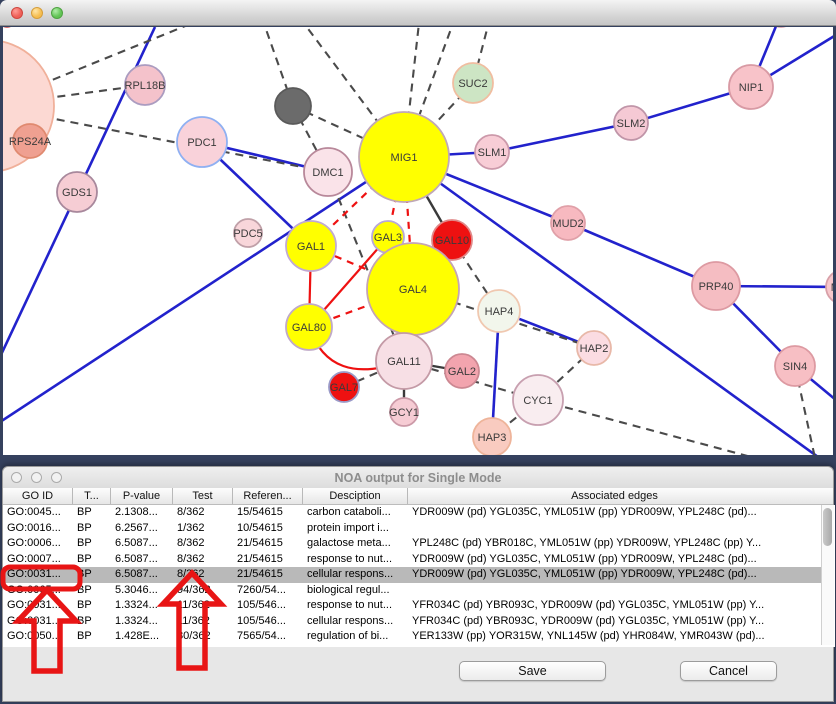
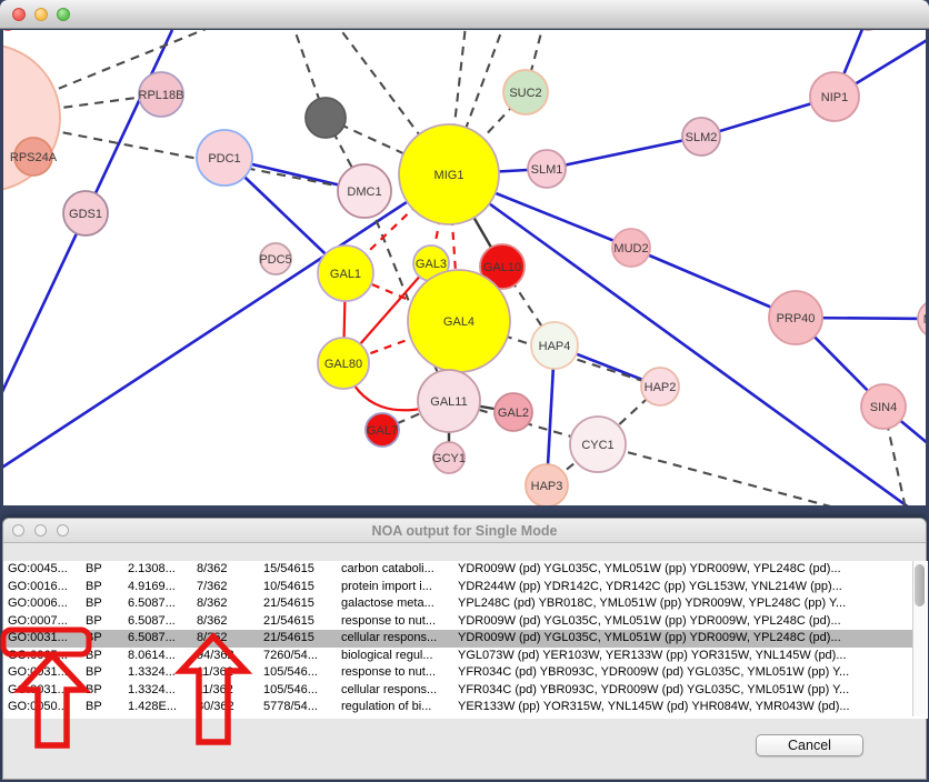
  RPL18B
  RPS24A
  GDS1
  PDC1
  PDC5
  MIG1
  SUC2
  SLM1
  DMC1
  SLM2
  NIP1
  MUD2
  PRP40
  SIN4
  HAP2
  CYC1
  HAP3
  HAP4
  GAL1
  GAL3
  GAL10
  GAL4
  GAL80
  GAL11
  GAL7
  GAL2
  GCY1
  NOA output for Single Mode
- GO ID
- T...
- P-value
- Test
- Referen...
- Desciption
- Associated edges
  GO:0045...
  BP
  2.1308...
  8/362
  15/54615
  carbon cataboli...
  YDR009W (pd) YGL035C, YML051W (pp) YDR009W, YPL248C (pd)...
  GO:0016...
  BP
- 6.2567...
+ 4.9169...
- 1/362
+ 7/362
  10/54615
  protein import i...
+ YDR244W (pp) YDR142C, YDR142C (pp) YGL153W, YNL214W (pp)...
  GO:0006...
  BP
  6.5087...
  8/362
  21/54615
  galactose meta...
  YPL248C (pd) YBR018C, YML051W (pp) YDR009W, YPL248C (pp) Y...
  GO:0007...
  BP
  6.5087...
  8/362
  21/54615
  response to nut...
  YDR009W (pd) YGL035C, YML051W (pp) YDR009W, YPL248C (pd)...
  GO:0031...
  6.5087...
  21/54615
  cellular respons...
  YDR009W (pd) YGL035C, YML051W (pp) YDR009W, YPL248C (pd)...
  BP
- 5.3046...
+ 8.0614...
  7260/54...
  biological regul...
+ YGL073W (pd) YER103W, YER133W (pp) YOR315W, YNL145W (pd)...
  GO:31..
  BP
  1.3324...
  105/546...
  response to nut...
  YFR034C (pd) YBR093C, YDR009W (pd) YGL035C, YML051W (pp) Y...
  BP
  1.3324...
  105/546...
  cellular respons...
  YFR034C (pd) YBR093C, YDR009W (pd) YGL035C, YML051W (pp) Y...
  GO:050..
  BP
  1.428E...
- 7565/54...
+ 5778/54...
  regulation of bi...
  YER133W (pp) YOR315W, YNL145W (pd) YHR084W, YMR043W (pd)...
- Save
  Cancel
